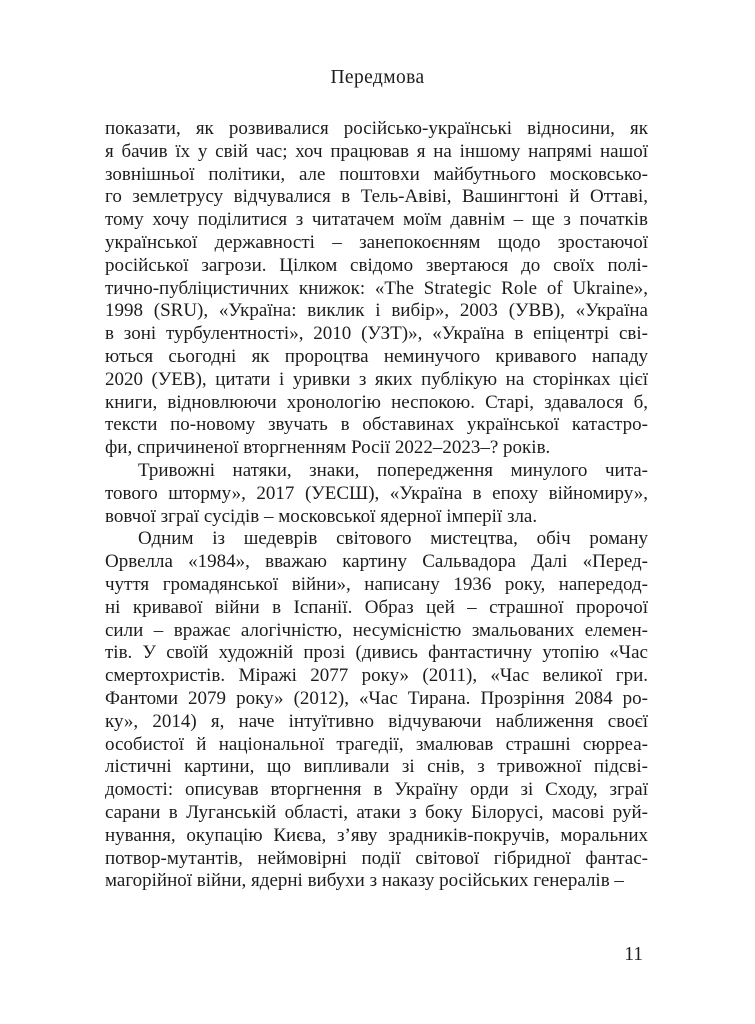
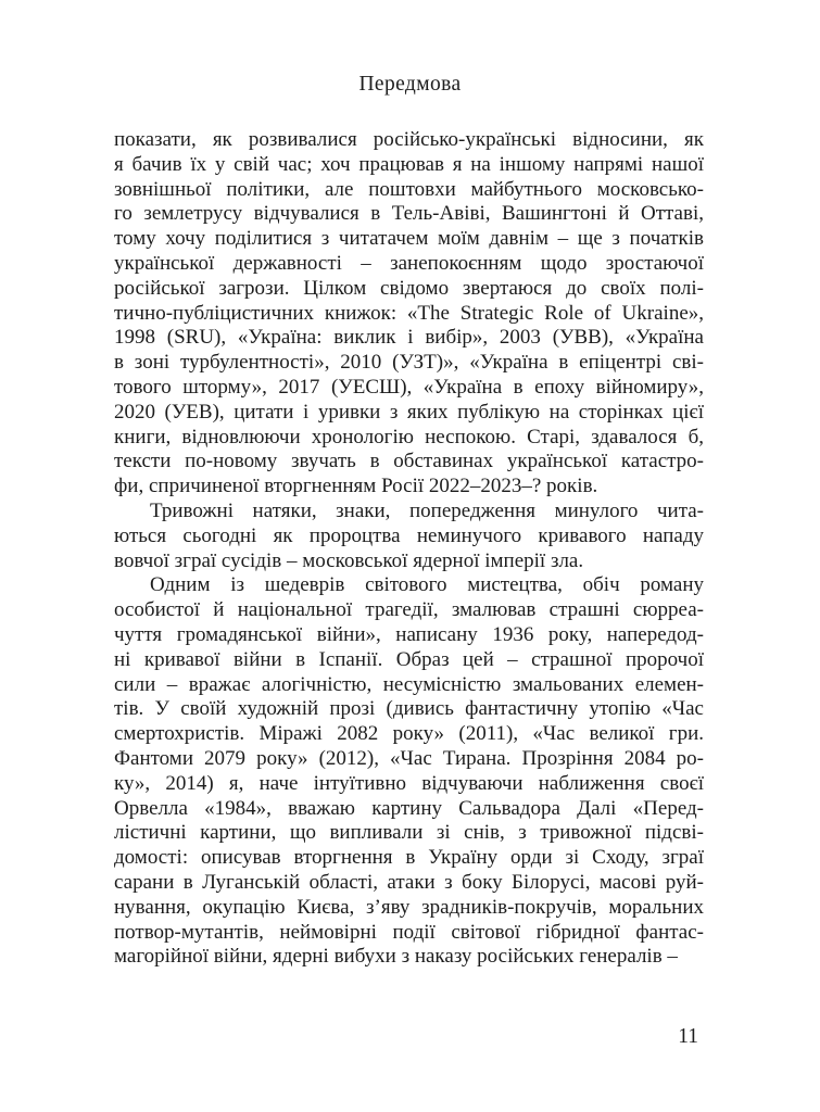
  Передмова
  показати, як розвивалися російсько-українські відносини, як
  я бачив їх у свій час; хоч працював я на іншому напрямі нашої
  зовнішньої політики, але поштовхи майбутнього московсько-
  го землетрусу відчувалися в Тель-Авіві, Вашингтоні й Оттаві,
  тому хочу поділитися з читатачем моїм давнім – ще з початків
  української державності – занепокоєнням щодо зростаючої
  російської загрози. Цілком свідомо звертаюся до своїх полі-
  тично-публіцистичних книжок: «The Strategic Role of Ukraine»,
  1998 (SRU), «Україна: виклик і вибір», 2003 (УВВ), «Україна
  в зоні турбулентності», 2010 (УЗТ)», «Україна в епіцентрі сві-
- ються сьогодні як пророцтва неминучого кривавого нападу
+ тового шторму», 2017 (УЕСШ), «Україна в епоху війномиру»,
  2020 (УЕВ), цитати і уривки з яких публікую на сторінках цієї
  книги, відновлюючи хронологію неспокою. Старі, здавалося б,
  тексти по-новому звучать в обставинах української катастро-
  фи, спричиненої вторгненням Росії 2022–2023–? років.
  Тривожні натяки, знаки, попередження минулого чита-
- тового шторму», 2017 (УЕСШ), «Україна в епоху війномиру»,
+ ються сьогодні як пророцтва неминучого кривавого нападу
  вовчої зграї сусідів – московської ядерної імперії зла.
  Одним із шедеврів світового мистецтва, обіч роману
- Орвелла «1984», вважаю картину Сальвадора Далі «Перед-
+ особистої й національної трагедії, змалював страшні сюрреа-
  чуття громадянської війни», написану 1936 року, напередод-
  ні кривавої війни в Іспанії. Образ цей – страшної пророчої
  сили – вражає алогічністю, несумісністю змальованих елемен-
  тів. У своїй художній прозі (дивись фантастичну утопію «Час
- смертохристів. Міражі 2077 року» (2011), «Час великої гри.
+ смертохристів. Міражі 2082 року» (2011), «Час великої гри.
  Фантоми 2079 року» (2012), «Час Тирана. Прозріння 2084 ро-
  ку», 2014) я, наче інтуїтивно відчуваючи наближення своєї
- особистої й національної трагедії, змалював страшні сюрреа-
+ Орвелла «1984», вважаю картину Сальвадора Далі «Перед-
  лістичні картини, що випливали зі снів, з тривожної підсві-
  домості: описував вторгнення в Україну орди зі Сходу, зграї
  сарани в Луганській області, атаки з боку Білорусі, масові руй-
  нування, окупацію Києва, з’яву зрадників-покручів, моральних
  потвор-мутантів, неймовірні події світової гібридної фантас-
  магорійної війни, ядерні вибухи з наказу російських генералів –
  11
